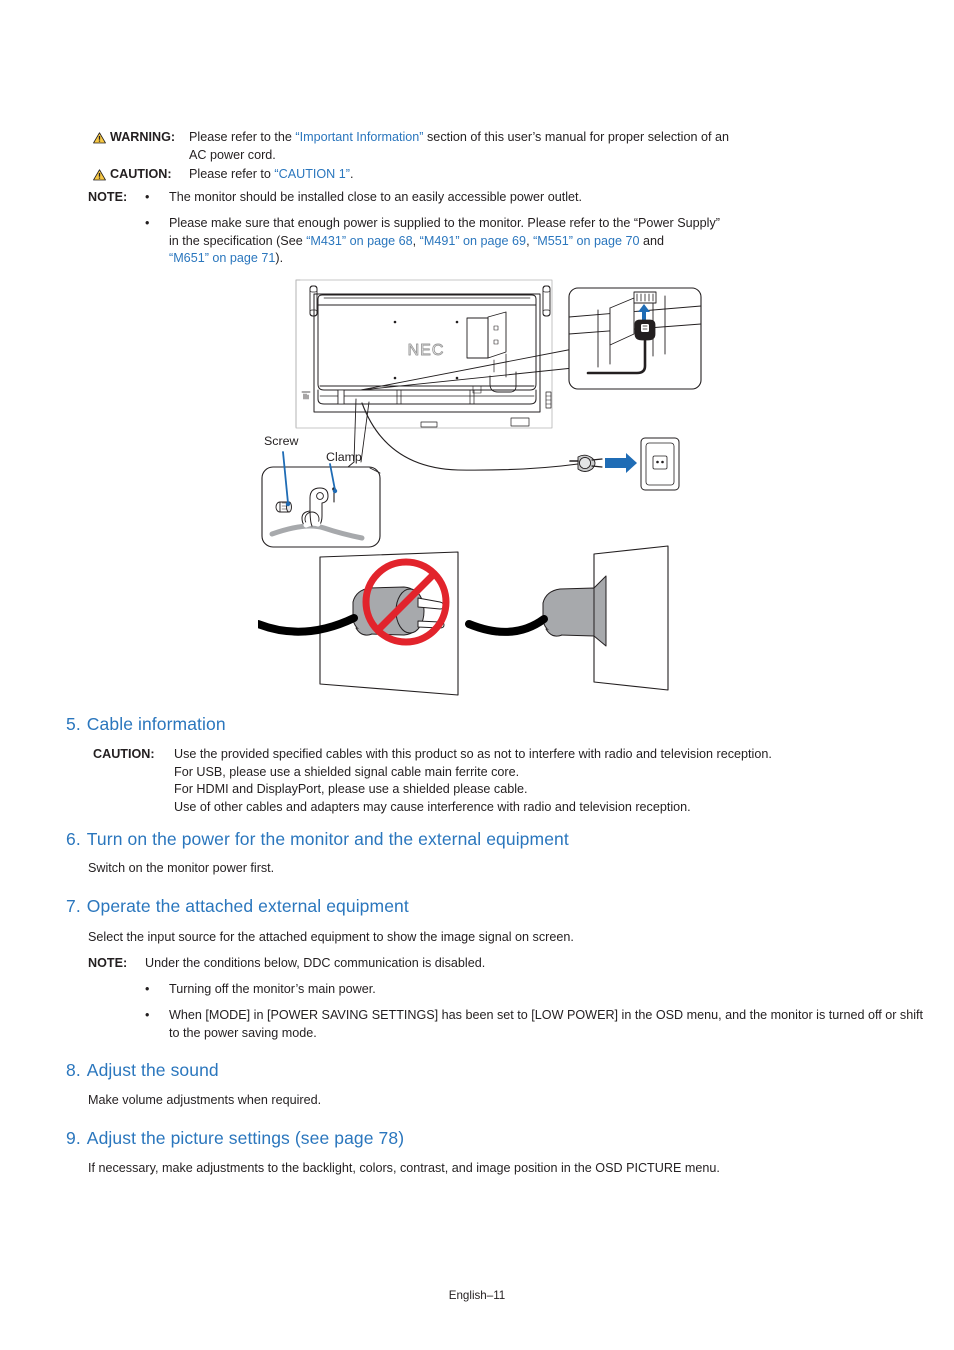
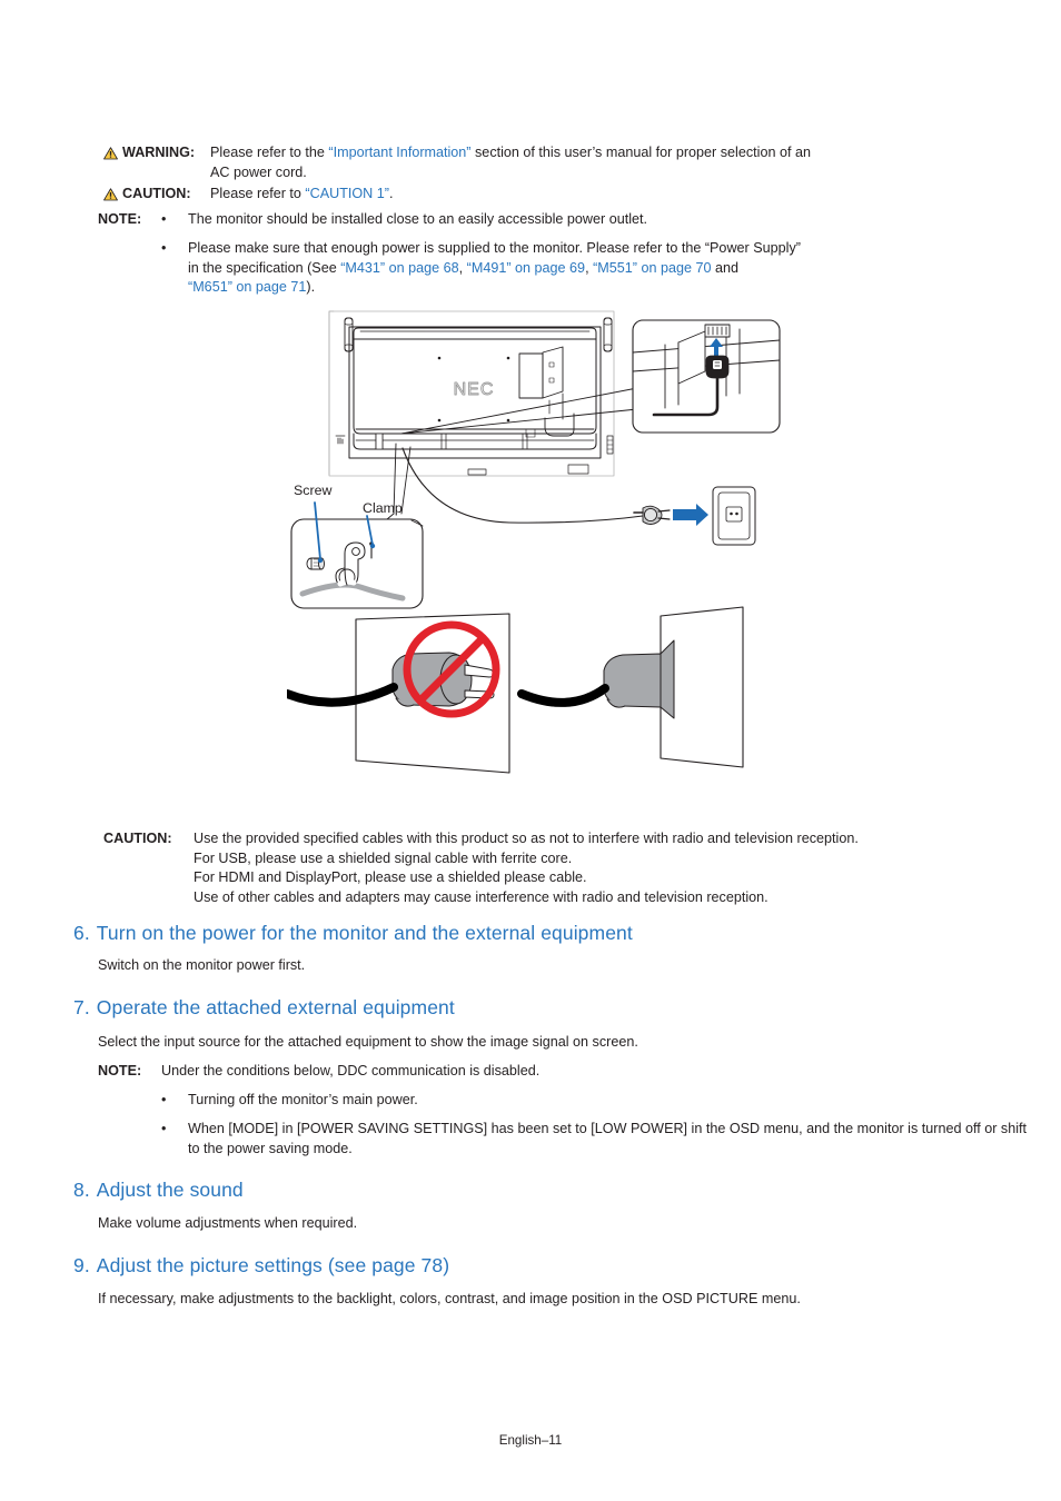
  WARNING:
  Please refer to the “Important Information” section of this user’s manual for proper selection of an
  AC power cord.
  CAUTION:
  Please refer to “CAUTION 1”.
  NOTE:
  •
  The monitor should be installed close to an easily accessible power outlet.
  •
  Please make sure that enough power is supplied to the monitor. Please refer to the “Power Supply”
  in the specification (See “M431” on page 68, “M491” on page 69, “M551” on page 70 and
  “M651” on page 71).
  NEC
  Screw
  Clamp
- 5.
- Cable information
  CAUTION:
  Use the provided specified cables with this product so as not to interfere with radio and television reception.
- For USB, please use a shielded signal cable main ferrite core.
+ For USB, please use a shielded signal cable with ferrite core.
  For HDMI and DisplayPort, please use a shielded please cable.
  Use of other cables and adapters may cause interference with radio and television reception.
  6.
  Turn on the power for the monitor and the external equipment
  Switch on the monitor power first.
  7.
  Operate the attached external equipment
  Select the input source for the attached equipment to show the image signal on screen.
  NOTE:
  Under the conditions below, DDC communication is disabled.
  •
  Turning off the monitor’s main power.
  •
  When [MODE] in [POWER SAVING SETTINGS] has been set to [LOW POWER] in the OSD menu, and the monitor is turned off or shift to the power saving mode.
  8.
  Adjust the sound
  Make volume adjustments when required.
  9.
  Adjust the picture settings (see page 78)
  If necessary, make adjustments to the backlight, colors, contrast, and image position in the OSD PICTURE menu.
  English–11
